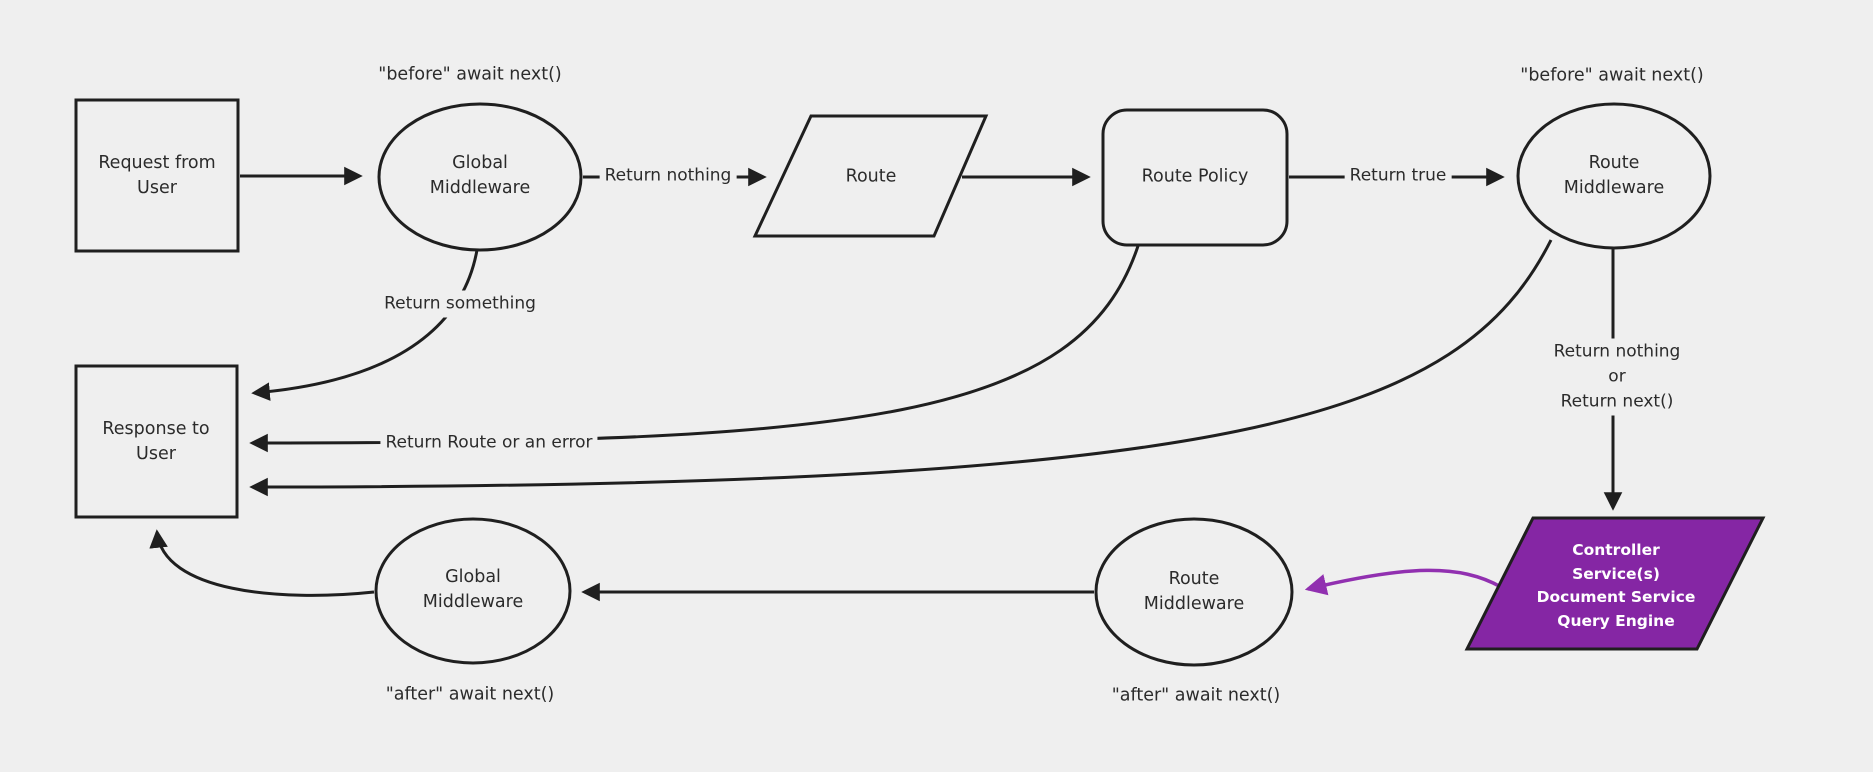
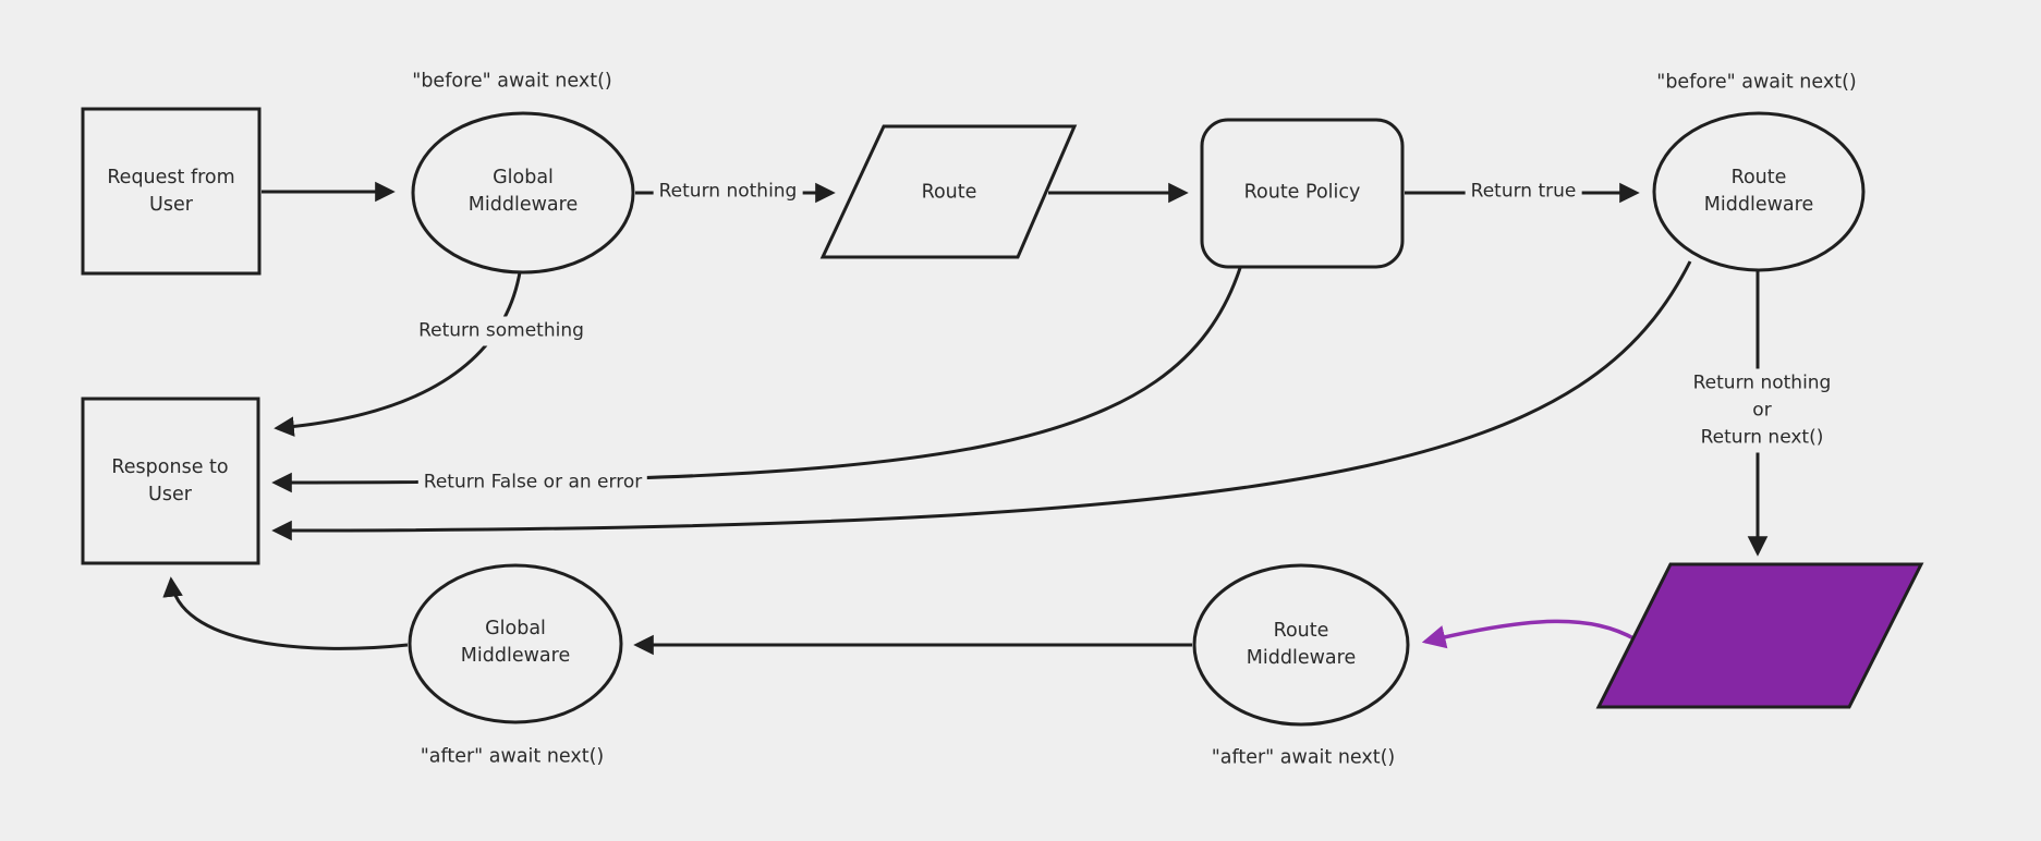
  Request from
  User
  Global
  Middleware
  Route
  Route Policy
  Route
  Middleware
  Response to
  User
  Global
  Middleware
  Route
  Middleware
- Controller
- Service(s)
- Document Service
- Query Engine
  Return nothing
  Return true
  Return something
- Return Route or an error
+ Return False or an error
  Return nothing
  or
  Return next()
  "before" await next()
  "before" await next()
  "after" await next()
  "after" await next()
